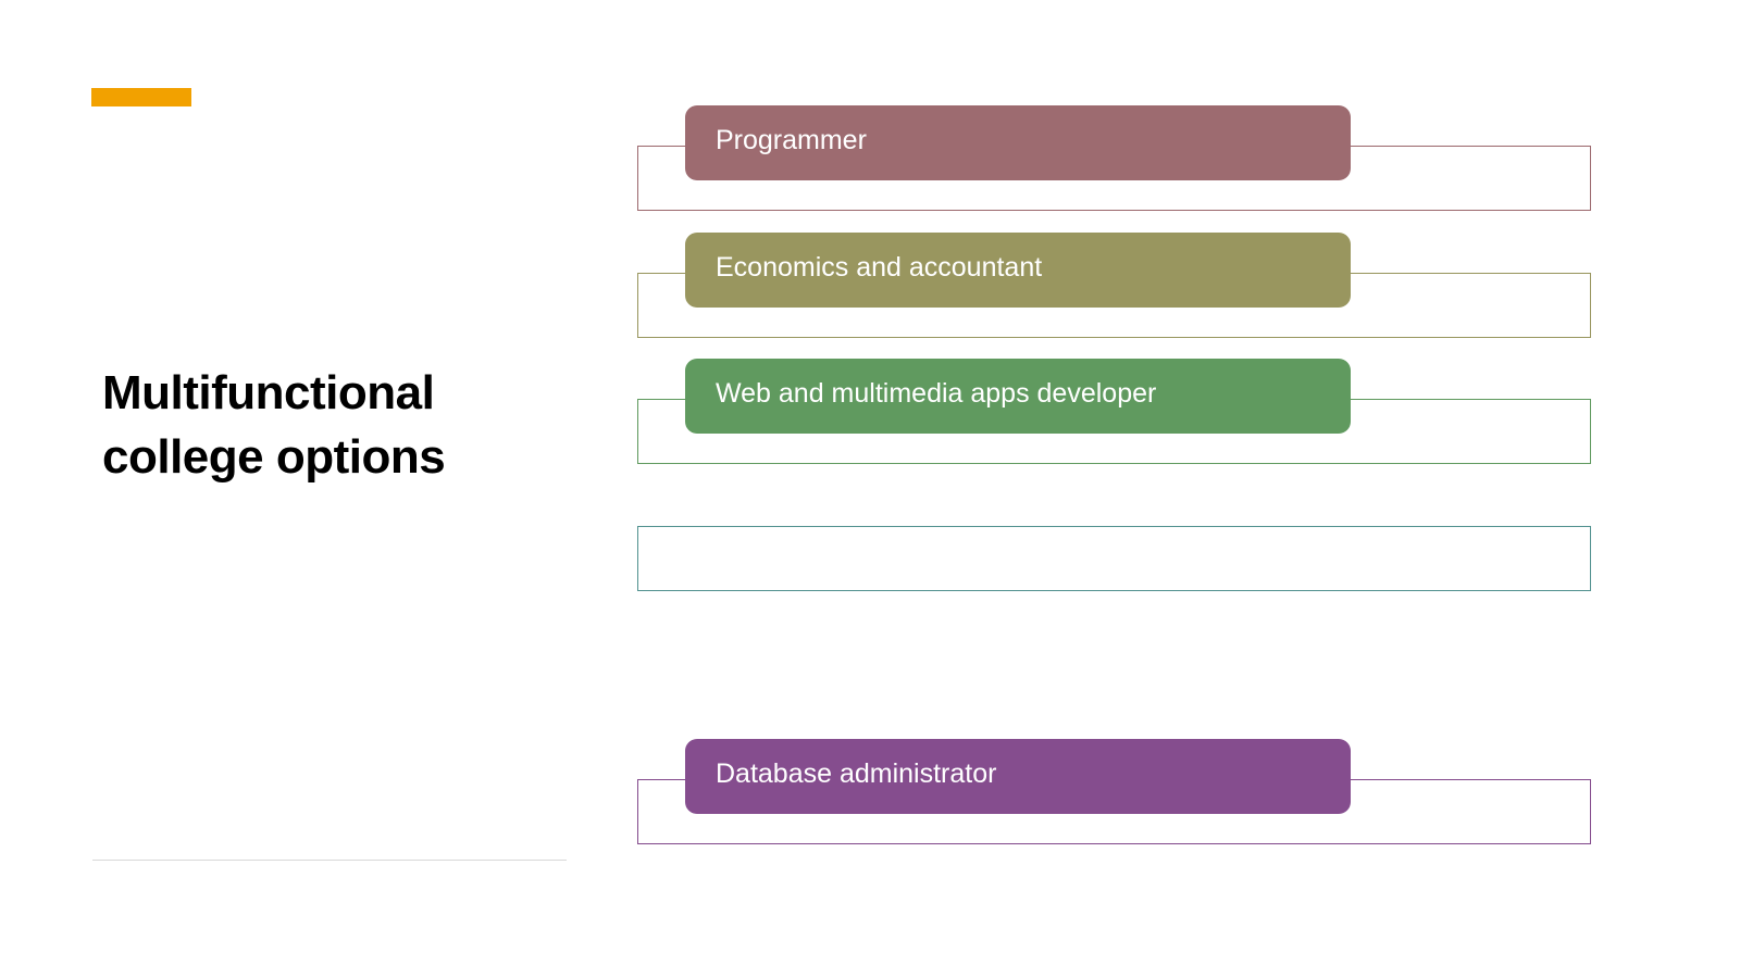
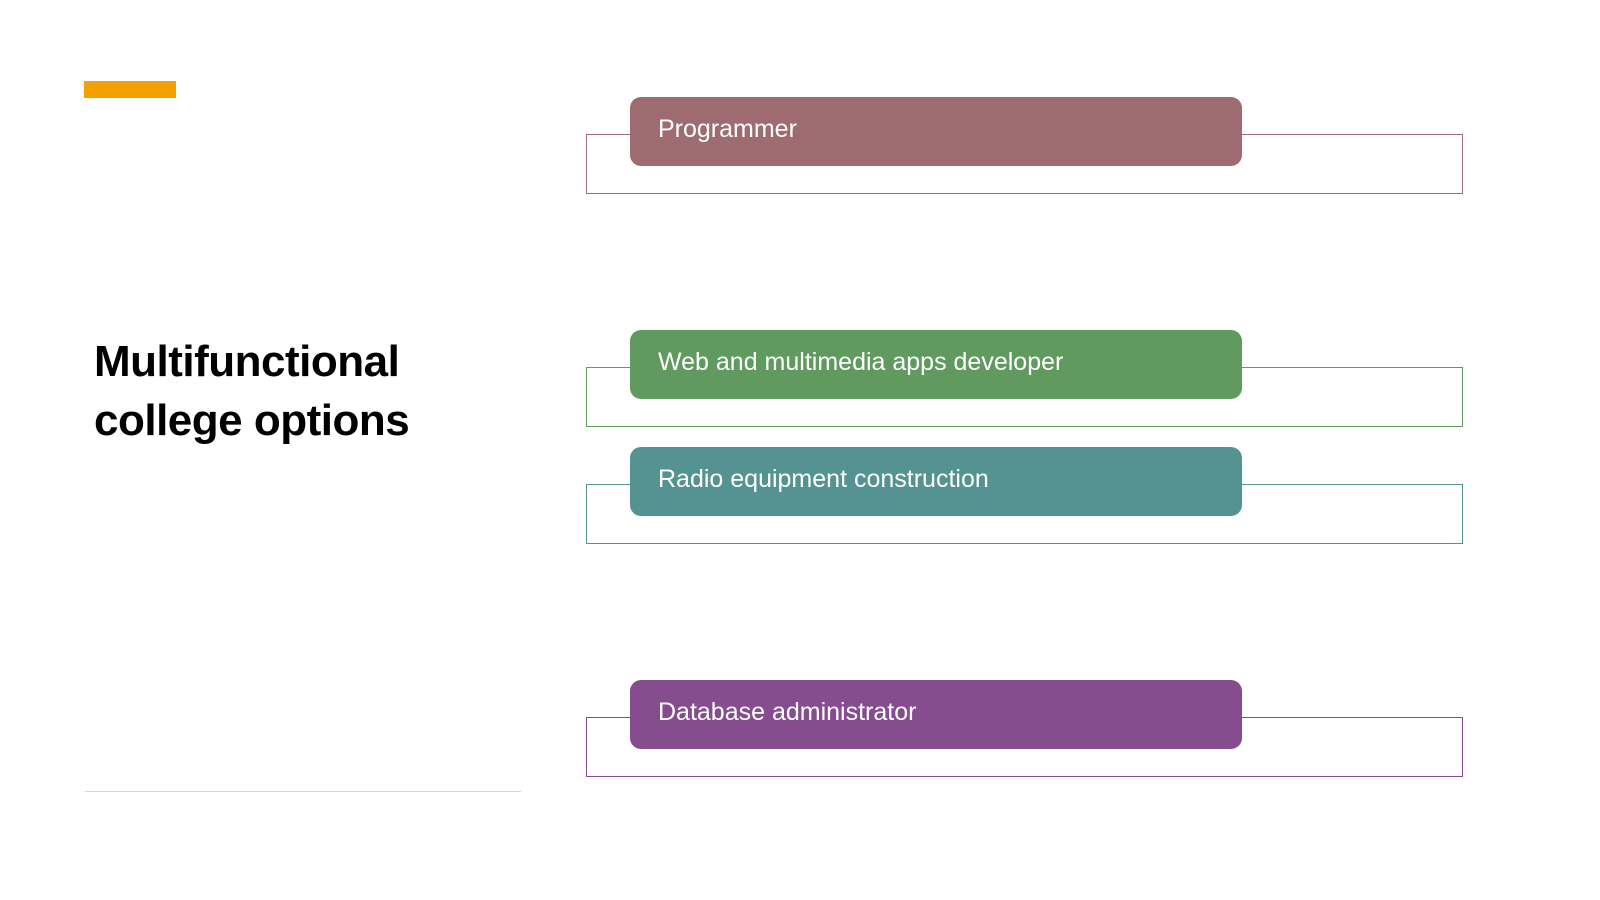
  Multifunctional
  college options
  Programmer
- Economics and accountant
  Web and multimedia apps developer
+ Radio equipment construction
  Database administrator
